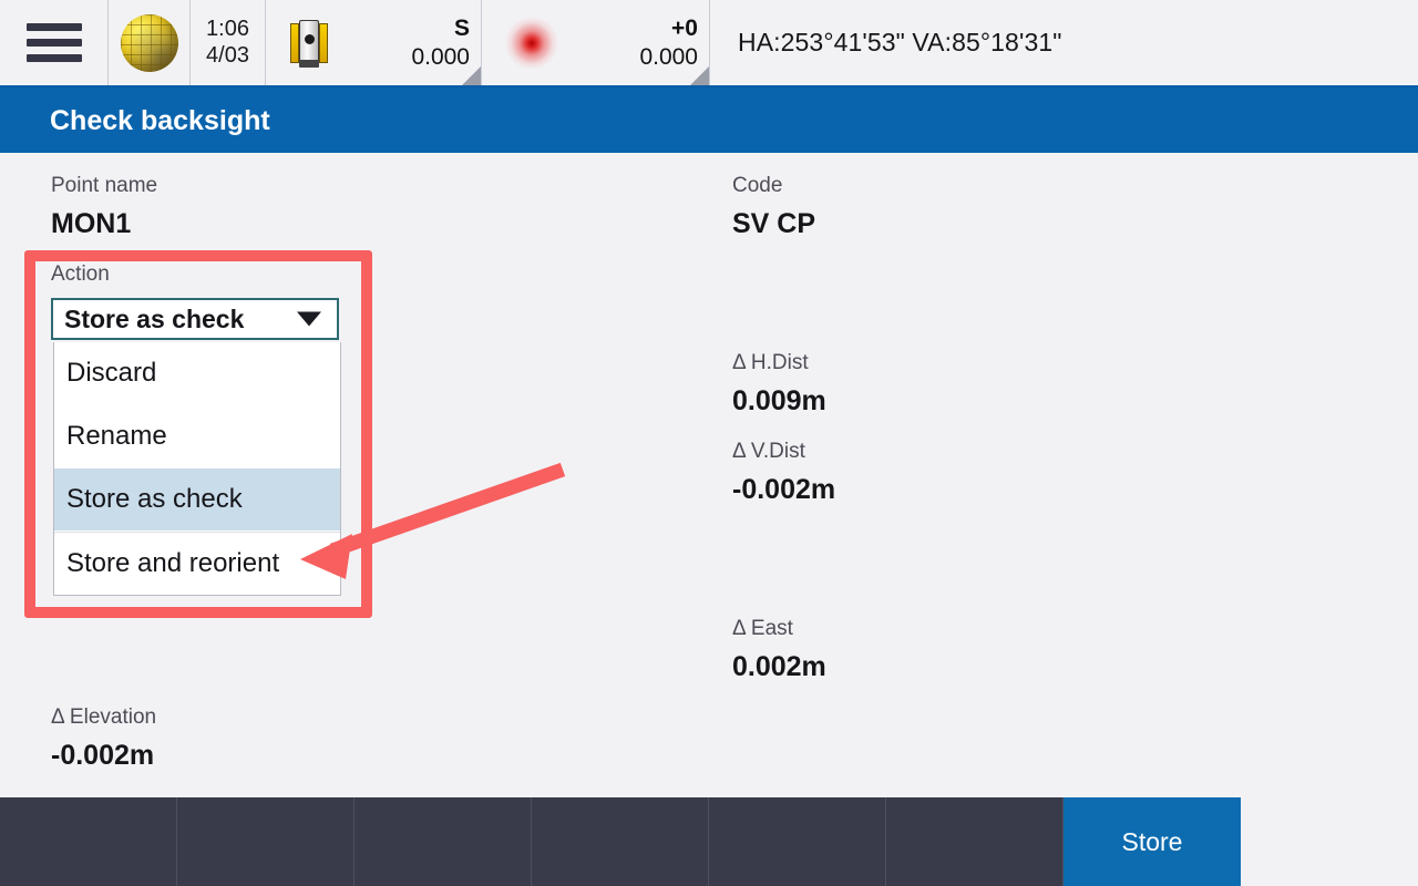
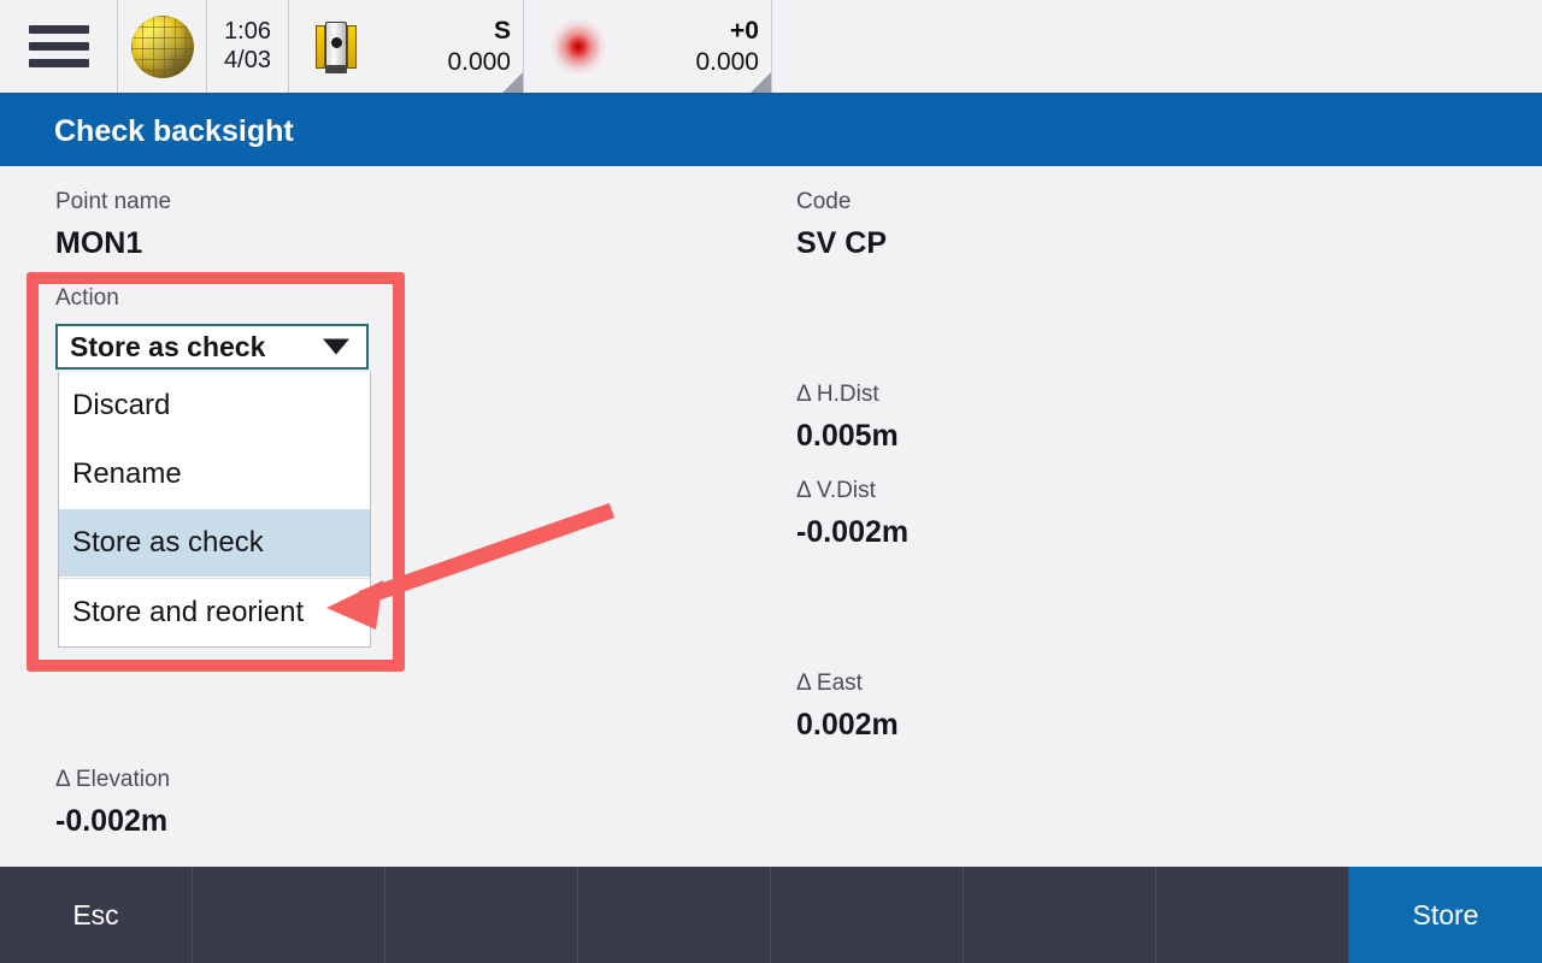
  1:06
  4/03
  S
  0.000
  +0
  0.000
- HA:253°41'53" VA:85°18'31"
  Check backsight
  Point name
  MON1
  Code
  SV CP
  Action
  Store as check
  Discard
  Rename
  Store as check
  Store and reorient
  Δ H.Dist
- 0.009m
+ 0.005m
  Δ V.Dist
  -0.002m
  Δ East
  0.002m
  Δ Elevation
  -0.002m
+ Esc
  Store
